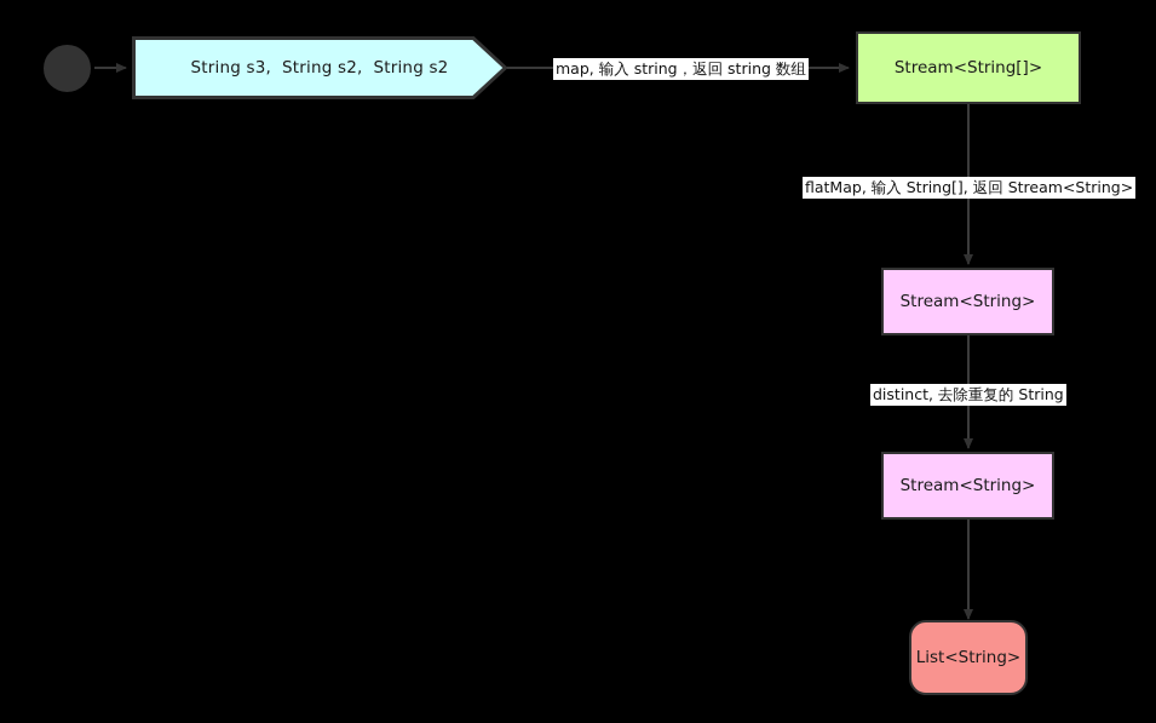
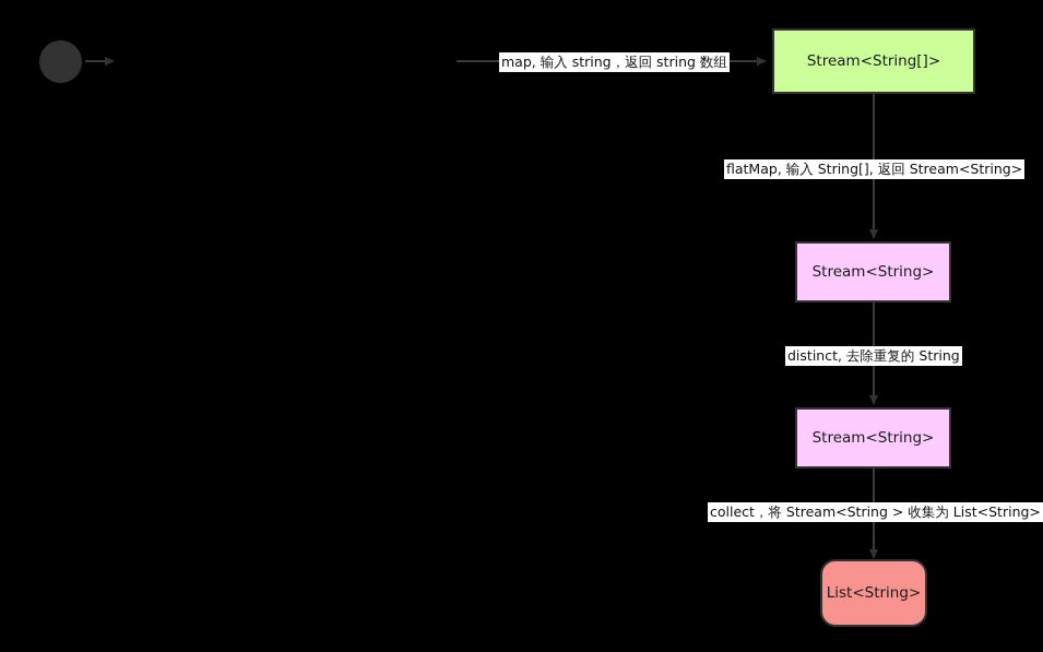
- String s3, String s2, String s2
  Stream<String[]>
  Stream<String>
  Stream<String>
  List<String>
  map, 输入 string，返回 string 数组
  flatMap, 输入 String[], 返回 Stream<String>
  distinct, 去除重复的 String
+ collect，将 Stream<String > 收集为 List<String>
